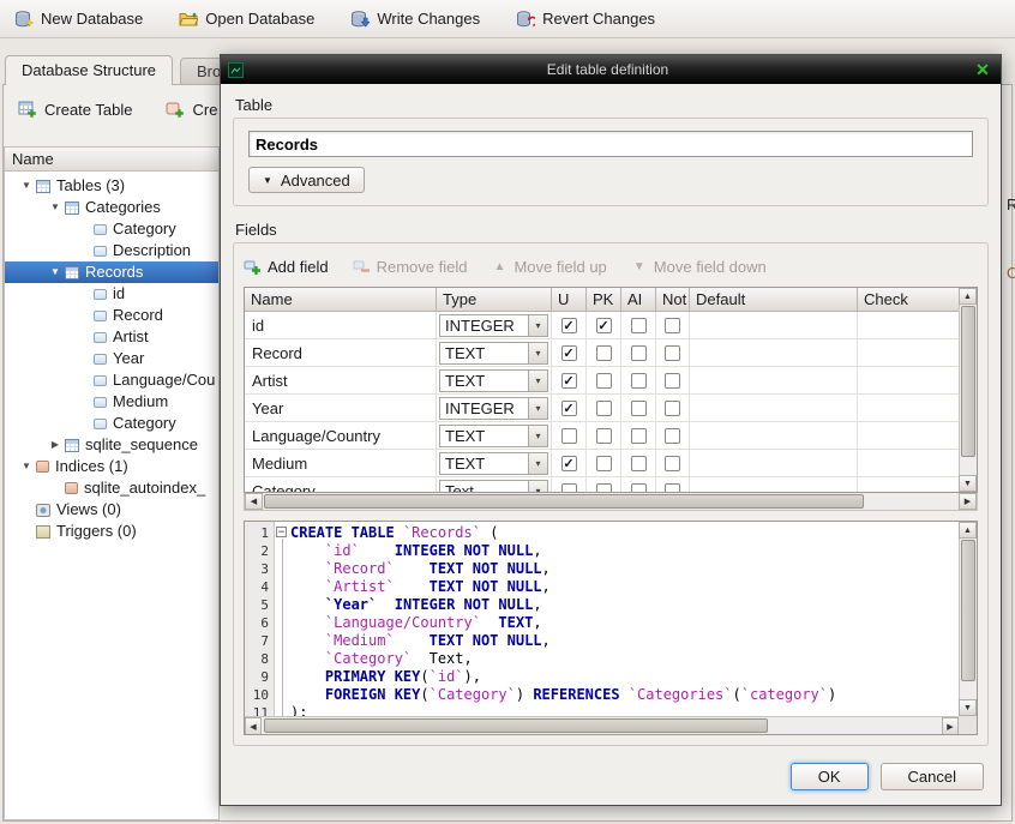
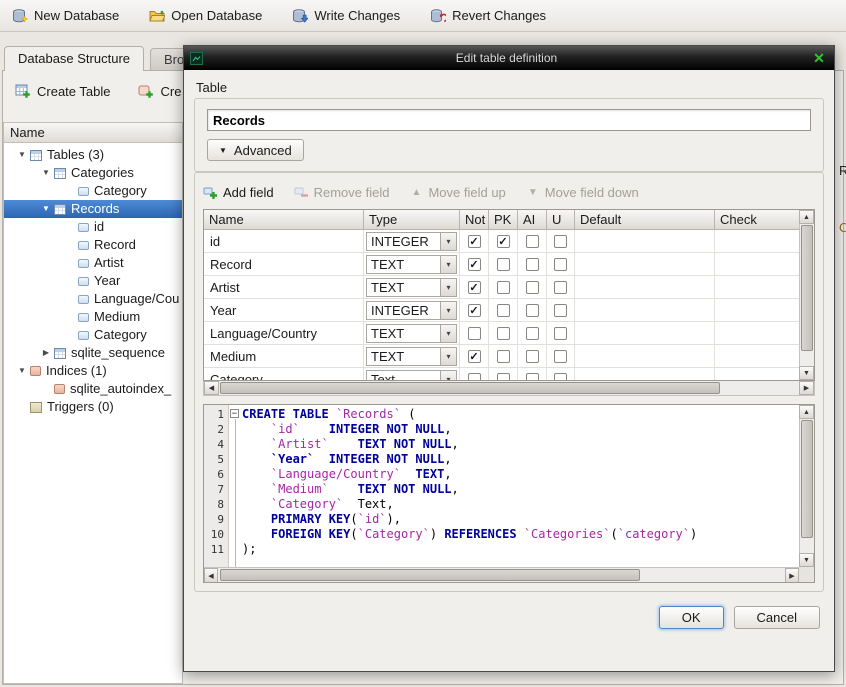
  New Database
  Open Database
  Write Changes
  Revert Changes
  Database Structure
  Bro
  Create Table
  Cre
  Name
  ▼
  Tables (3)
  ▼
  Categories
  Category
- Description
  ▼
  Records
  id
  Record
  Artist
  Year
  Language/Cou
  Medium
  Category
  ▶
  sqlite_sequence
  ▼
  Indices (1)
  sqlite_autoindex_
- Views (0)
  Triggers (0)
  R
  O
  Edit table definition
  ✕
  Table
  Records
  ▼
  Advanced
- Fields
  Add field
  Remove field
  ▲
  Move field up
  ▼
  Move field down
  Name
  Type
- U
+ Not
  PK
  AI
- Not
+ U
  Default
  Check
  id
  INTEGER
  ▾
  ✓
  ✓
  Record
  TEXT
  ▾
  ✓
  Artist
  TEXT
  ▾
  ✓
  Year
  INTEGER
  ▾
  ✓
  Language/Country
  TEXT
  ▾
  Medium
  TEXT
  ▾
  ✓
  Category
  Text
  ▾
  1
  −
  CREATE TABLE `Records` (
  2
  `id` INTEGER NOT NULL,
- 3
- `Record` TEXT NOT NULL,
  4
  `Artist` TEXT NOT NULL,
  5
  `Year` INTEGER NOT NULL,
  6
  `Language/Country` TEXT,
  7
  `Medium` TEXT NOT NULL,
  8
  `Category` Text,
  9
  PRIMARY KEY(`id`),
  10
  FOREIGN KEY(`Category`) REFERENCES `Categories`(`category`)
  11
  );
  OK
  Cancel
